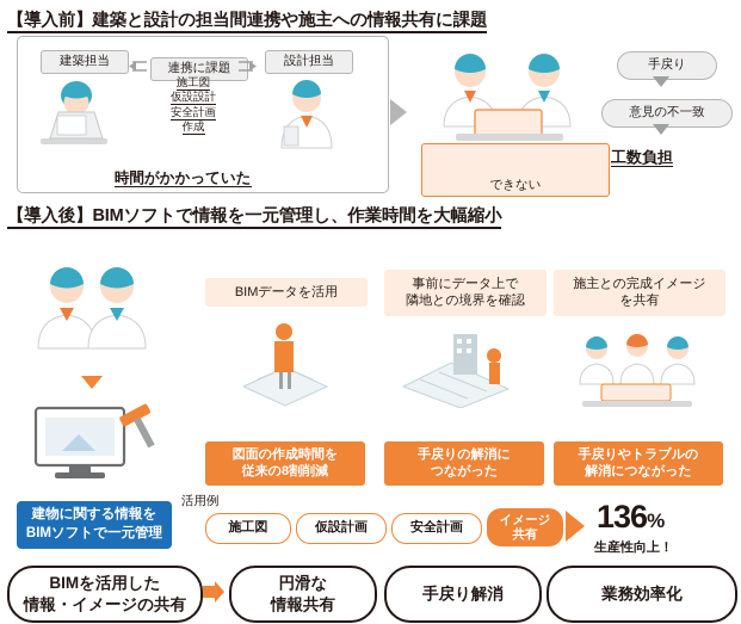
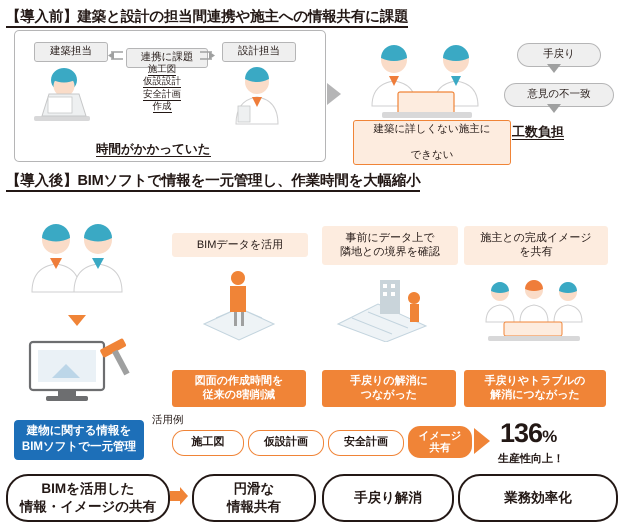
  【導入前】建築と設計の担当間連携や施主への情報共有に課題
  建築担当
  設計担当
  連携に課題
  施工図
  仮設設計
  安全計画
  作成
  時間がかかっていた
+ 建築に詳しくない施主に
  できない
  手戻り
  意見の不一致
  工数負担
  【導入後】BIMソフトで情報を一元管理し、作業時間を大幅縮小
  建物に関する情報を
  BIMソフトで一元管理
  BIMデータを活用
  図面の作成時間を
  従来の8割削減
  事前にデータ上で
  隣地との境界を確認
  手戻りの解消に
  つながった
  施主との完成イメージ
  を共有
  手戻りやトラブルの
  解消につながった
  活用例
  施工図
  仮設計画
  安全計画
  イメージ
  共有
  136%
  生産性向上！
  BIMを活用した
  情報・イメージの共有
  円滑な
  情報共有
  手戻り解消
  業務効率化
